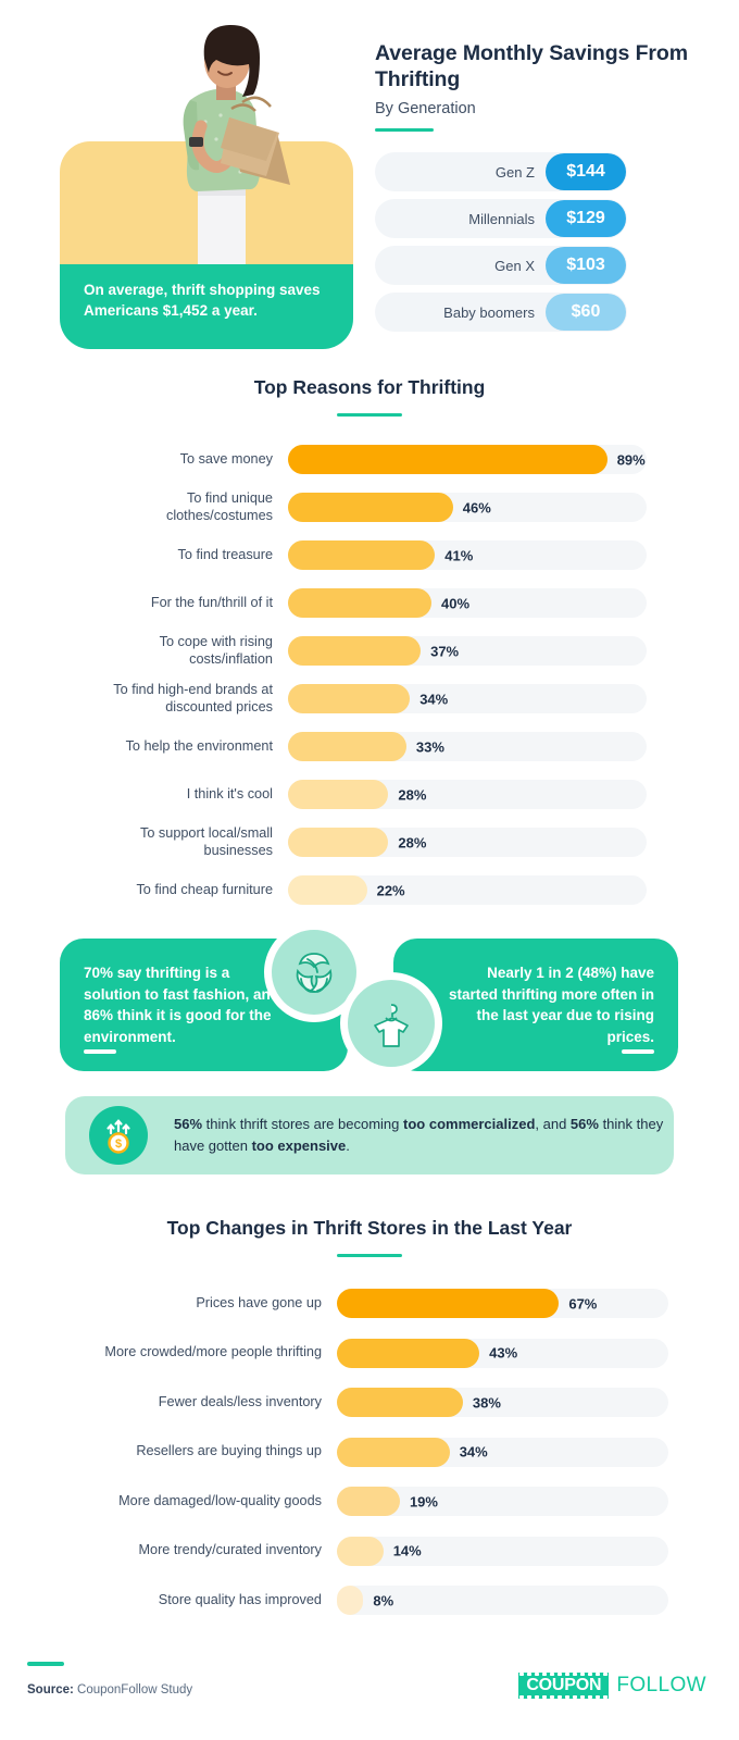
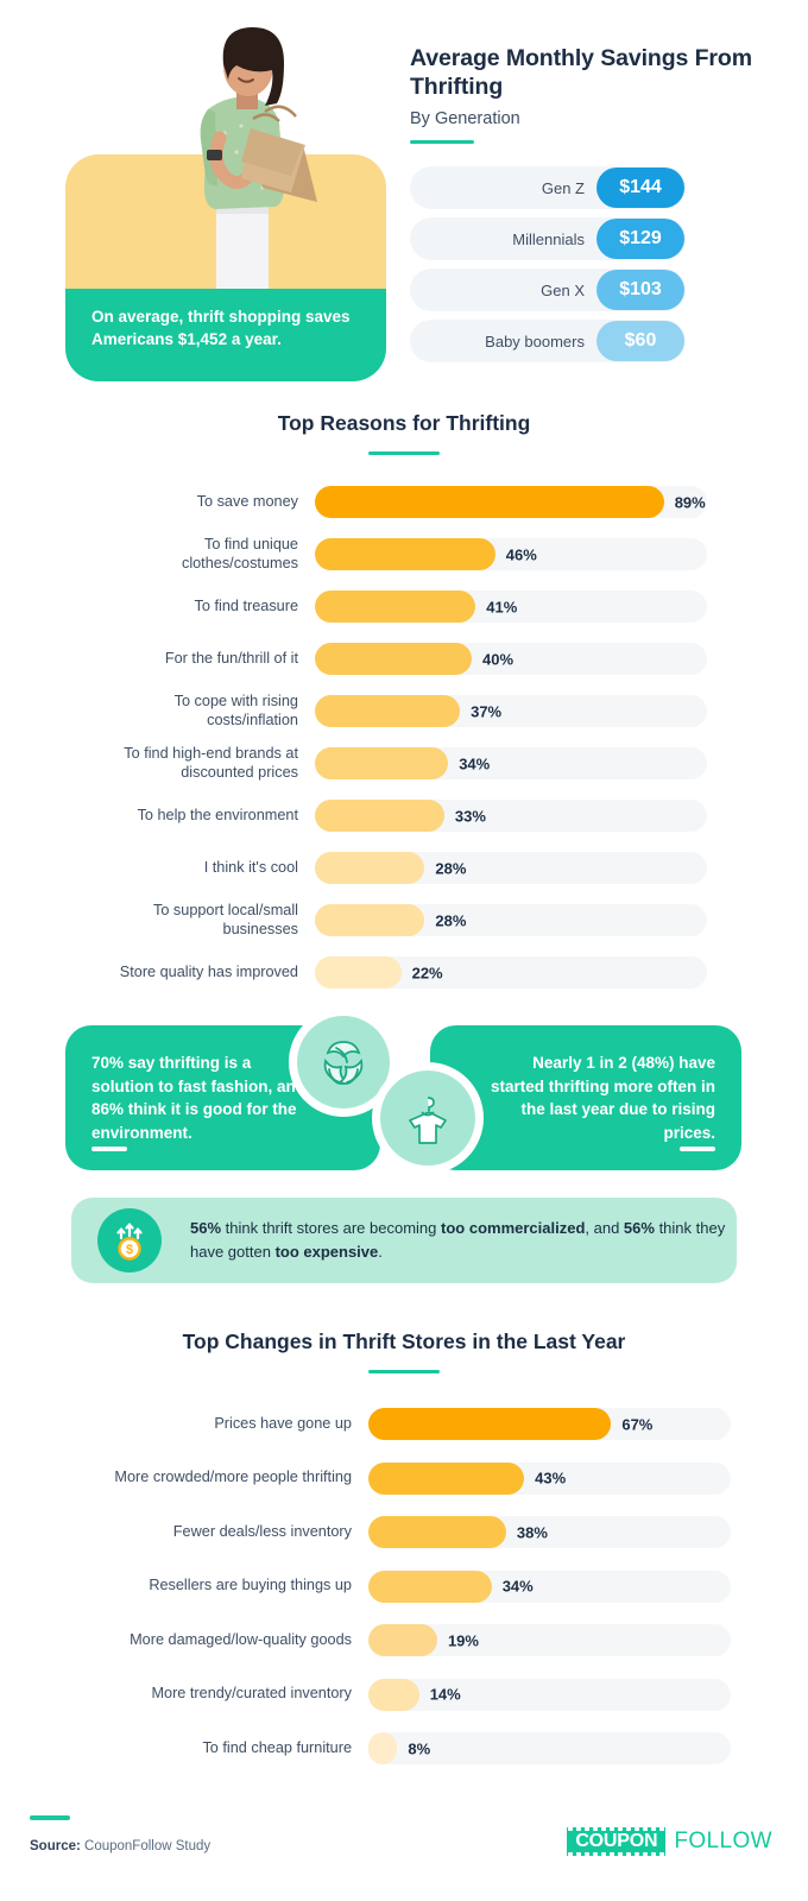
  On average, thrift shopping saves Americans $1,452 a year.
  Average Monthly Savings From Thrifting
  By Generation
  Gen Z
  $144
  Millennials
  $129
  Gen X
  $103
  Baby boomers
  $60
  Top Reasons for Thrifting
  To save money
  89%
  To find unique clothes/costumes
  46%
  To find treasure
  41%
  For the fun/thrill of it
  40%
  To cope with rising costs/inflation
  37%
  To find high-end brands at discounted prices
  34%
  To help the environment
  33%
  I think it's cool
  28%
  To support local/small businesses
  28%
- To find cheap furniture
+ Store quality has improved
  22%
  70% say thrifting is a solution to fast fashion, and 86% think it is good for the environment.
  Nearly 1 in 2 (48%) have started thrifting more often in the last year due to rising prices.
  $
  56% think thrift stores are becoming too commercialized, and 56% think they have gotten too expensive.
  Top Changes in Thrift Stores in the Last Year
  Prices have gone up
  67%
  More crowded/more people thrifting
  43%
  Fewer deals/less inventory
  38%
  Resellers are buying things up
  34%
  More damaged/low-quality goods
  19%
  More trendy/curated inventory
  14%
- Store quality has improved
+ To find cheap furniture
  8%
  Source: CouponFollow Study
  COUPON
  FOLLOW
